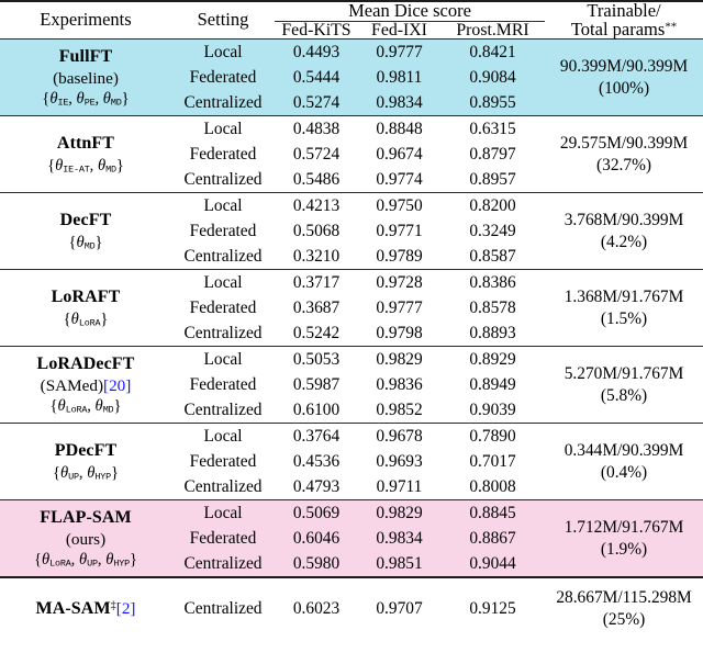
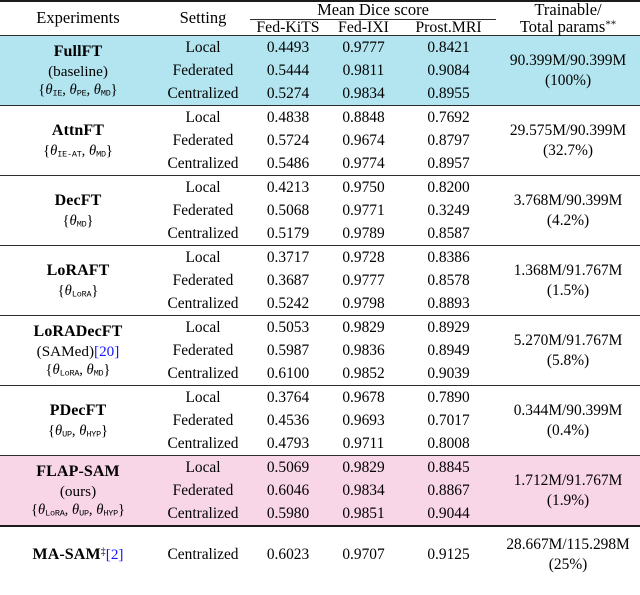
  Experiments	Setting	Mean Dice score	Trainable/ Total params**
  Fed-KiTS	Fed-IXI	Prost.MRI
  FullFT(baseline){θIE, θPE, θMD}	Local	0.4493	0.9777	0.8421	90.399M/90.399M(100%)
  Federated	0.5444	0.9811	0.9084
  Centralized	0.5274	0.9834	0.8955
- AttnFT{θIE-AT, θMD}	Local	0.4838	0.8848	0.6315	29.575M/90.399M(32.7%)
+ AttnFT{θIE-AT, θMD}	Local	0.4838	0.8848	0.7692	29.575M/90.399M(32.7%)
  Federated	0.5724	0.9674	0.8797
  Centralized	0.5486	0.9774	0.8957
  DecFT{θMD}	Local	0.4213	0.9750	0.8200	3.768M/90.399M(4.2%)
  Federated	0.5068	0.9771	0.3249
- Centralized	0.3210	0.9789	0.8587
+ Centralized	0.5179	0.9789	0.8587
  LoRAFT{θLoRA}	Local	0.3717	0.9728	0.8386	1.368M/91.767M(1.5%)
  Federated	0.3687	0.9777	0.8578
  Centralized	0.5242	0.9798	0.8893
  LoRADecFT(SAMed)[20]{θLoRA, θMD}	Local	0.5053	0.9829	0.8929	5.270M/91.767M(5.8%)
  Federated	0.5987	0.9836	0.8949
  Centralized	0.6100	0.9852	0.9039
  PDecFT{θUP, θHYP}	Local	0.3764	0.9678	0.7890	0.344M/90.399M(0.4%)
  Federated	0.4536	0.9693	0.7017
  Centralized	0.4793	0.9711	0.8008
  FLAP-SAM(ours){θLoRA, θUP, θHYP}	Local	0.5069	0.9829	0.8845	1.712M/91.767M(1.9%)
  Federated	0.6046	0.9834	0.8867
  Centralized	0.5980	0.9851	0.9044
  MA-SAM‡[2]	Centralized	0.6023	0.9707	0.9125	28.667M/115.298M(25%)
